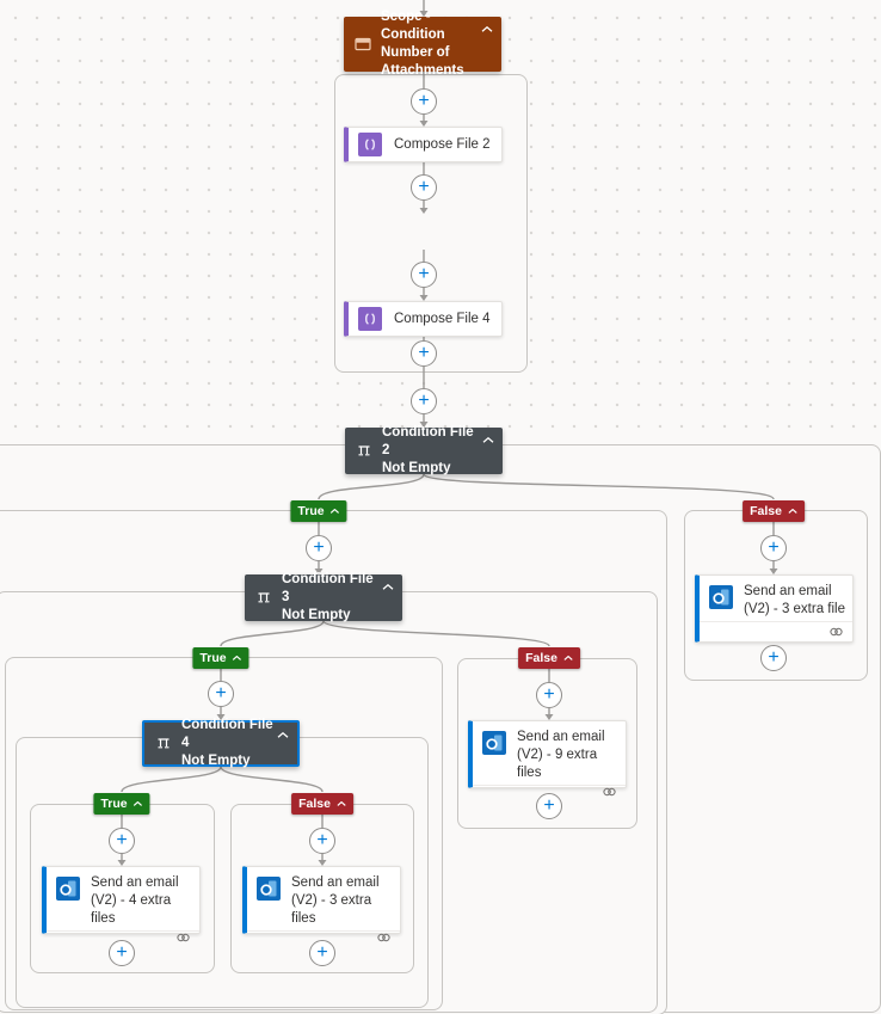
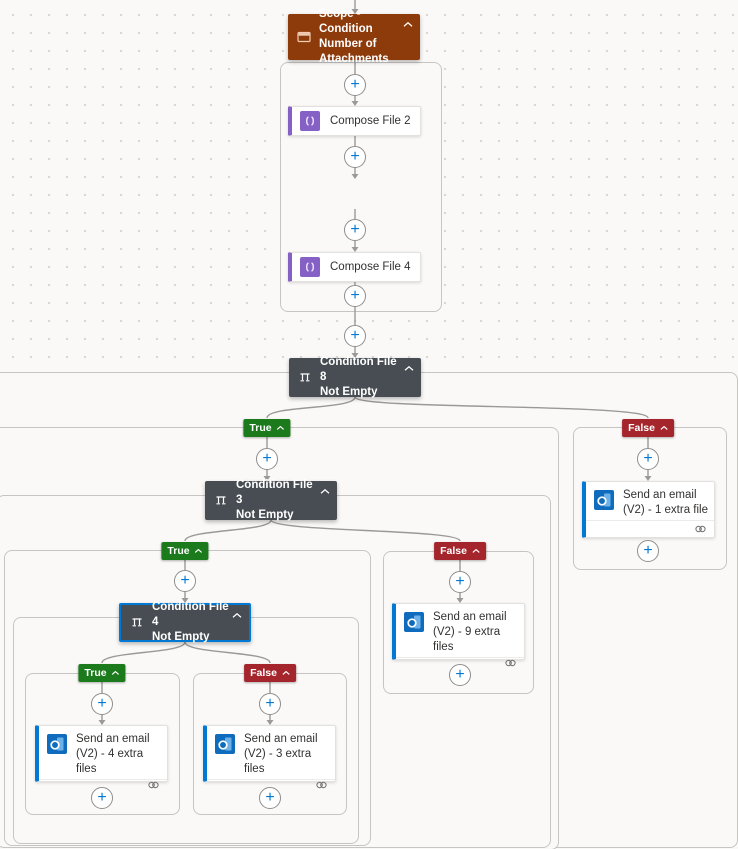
  Scope - Condition Number of Attachments
  Compose File 2
  Compose File 4
- Condition File 2
+ Condition File 8
  Not Empty
  Condition File 3
  Not Empty
  Condition File 4
  Not Empty
  True
  False
  True
  False
  True
  False
- Send an email (V2) - 3 extra file
+ Send an email (V2) - 1 extra file
  Send an email (V2) - 9 extra files
  Send an email (V2) - 4 extra files
  Send an email (V2) - 3 extra files
